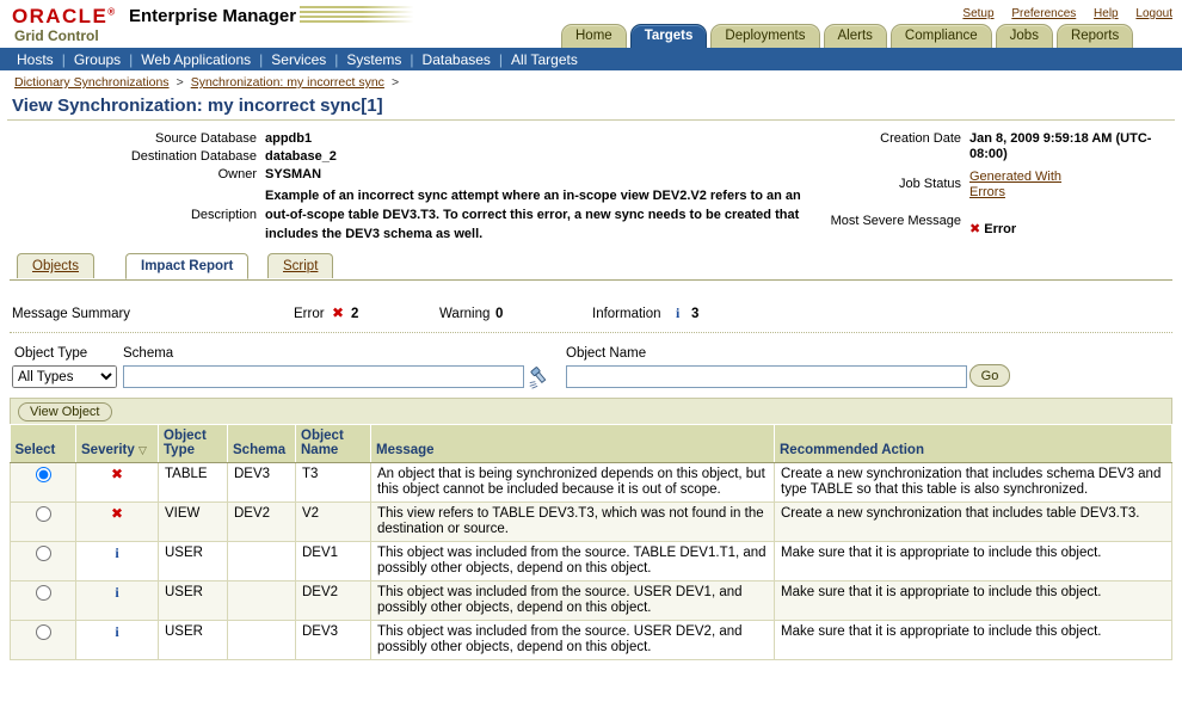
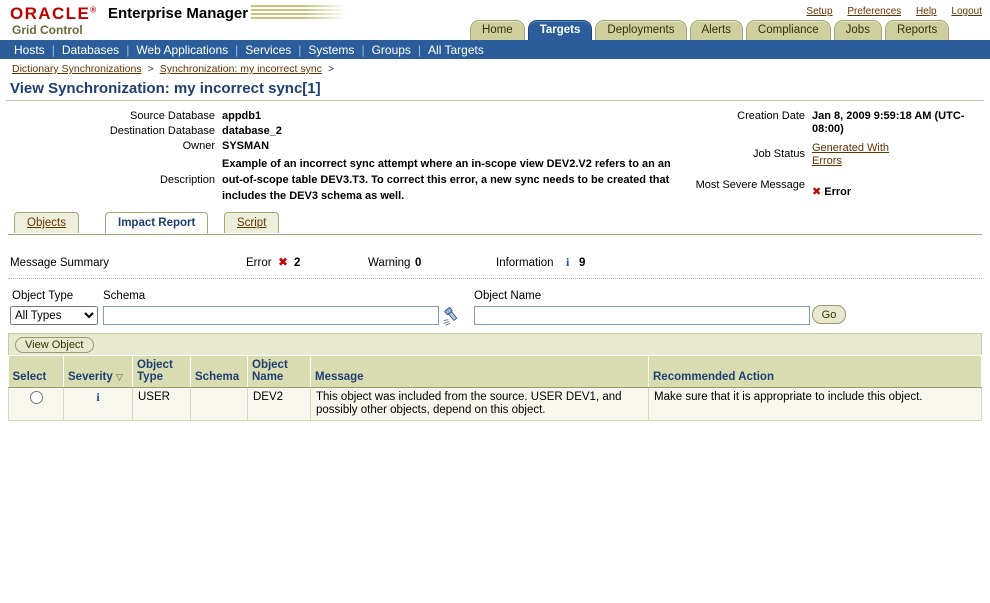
  ORACLE®
  Enterprise Manager
  Grid Control
  Setup Preferences Help Logout
  Home
  Targets
  Deployments
  Alerts
  Compliance
  Jobs
  Reports
  Hosts
  |
- Groups
+ Databases
  |
  Web Applications
  |
  Services
  |
  Systems
  |
- Databases
+ Groups
  |
  All Targets
  Dictionary Synchronizations > Synchronization: my incorrect sync >
  View Synchronization: my incorrect sync[1]
  Source Database
  appdb1
  Destination Database
  database_2
  Owner
  SYSMAN
  Description
  Example of an incorrect sync attempt where an in-scope view DEV2.V2 refers to an an out-of-scope table DEV3.T3. To correct this error, a new sync needs to be created that includes the DEV3 schema as well.
  Creation Date
  Jan 8, 2009 9:59:18 AM (UTC-08:00)
  Job Status
  Generated With Errors
  Most Severe Message
  ✖ Error
  Objects
  Impact Report
  Script
  Message Summary
  Error
  ✖
  2
  Warning
  0
  Information
  i
- 3
+ 9
  Object Type
  All Types
  Schema
  Object Name
  Go
  View Object
  Select	Severity ▽	Object Type	Schema	Object Name	Message	Recommended Action
- 	✖	TABLE	DEV3	T3	An object that is being synchronized depends on this object, but this object cannot be included because it is out of scope.	Create a new synchronization that includes schema DEV3 and type TABLE so that this table is also synchronized.
- 	✖	VIEW	DEV2	V2	This view refers to TABLE DEV3.T3, which was not found in the destination or source.	Create a new synchronization that includes table DEV3.T3.
- 	i	USER		DEV1	This object was included from the source. TABLE DEV1.T1, and possibly other objects, depend on this object.	Make sure that it is appropriate to include this object.
  	i	USER		DEV2	This object was included from the source. USER DEV1, and possibly other objects, depend on this object.	Make sure that it is appropriate to include this object.
- 	i	USER		DEV3	This object was included from the source. USER DEV2, and possibly other objects, depend on this object.	Make sure that it is appropriate to include this object.
